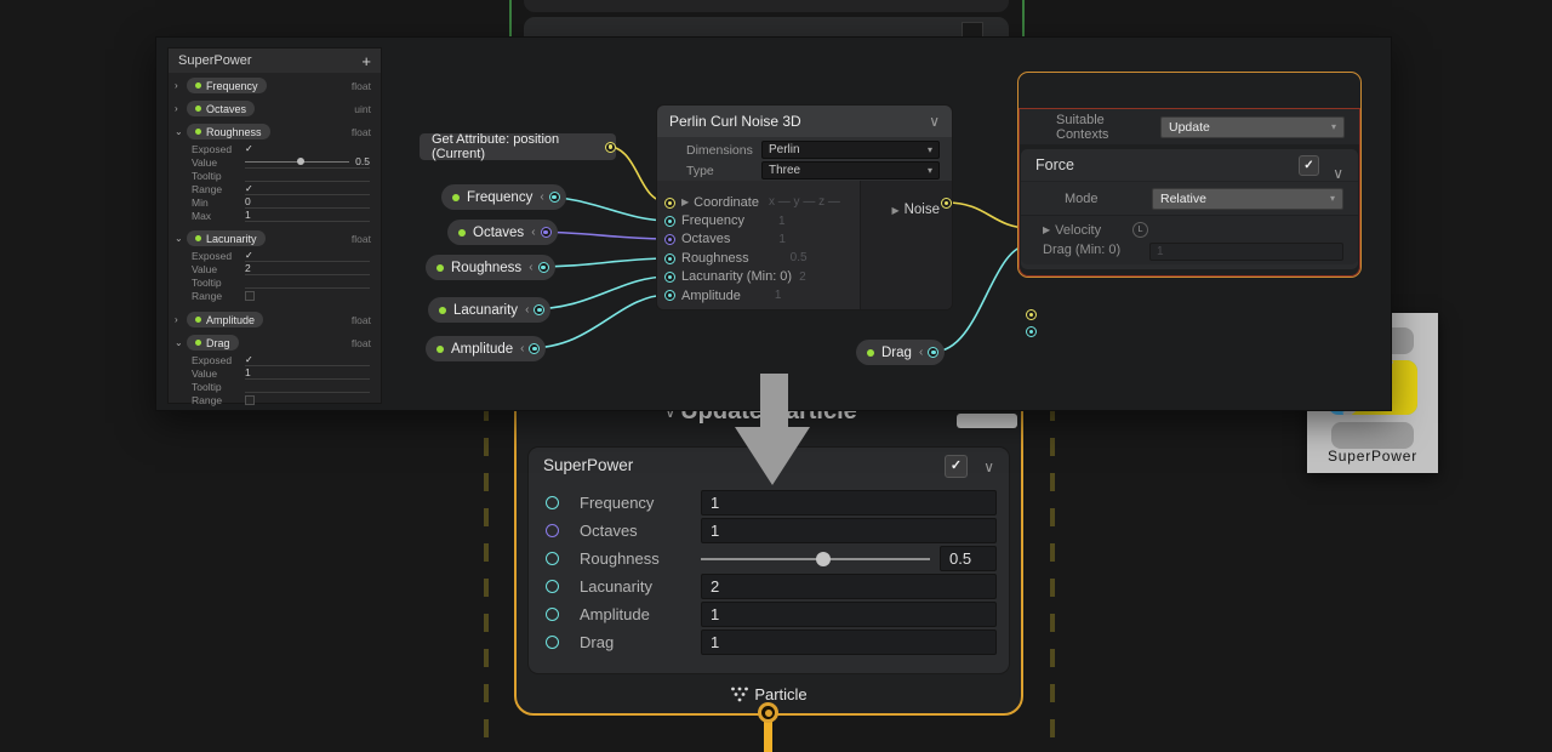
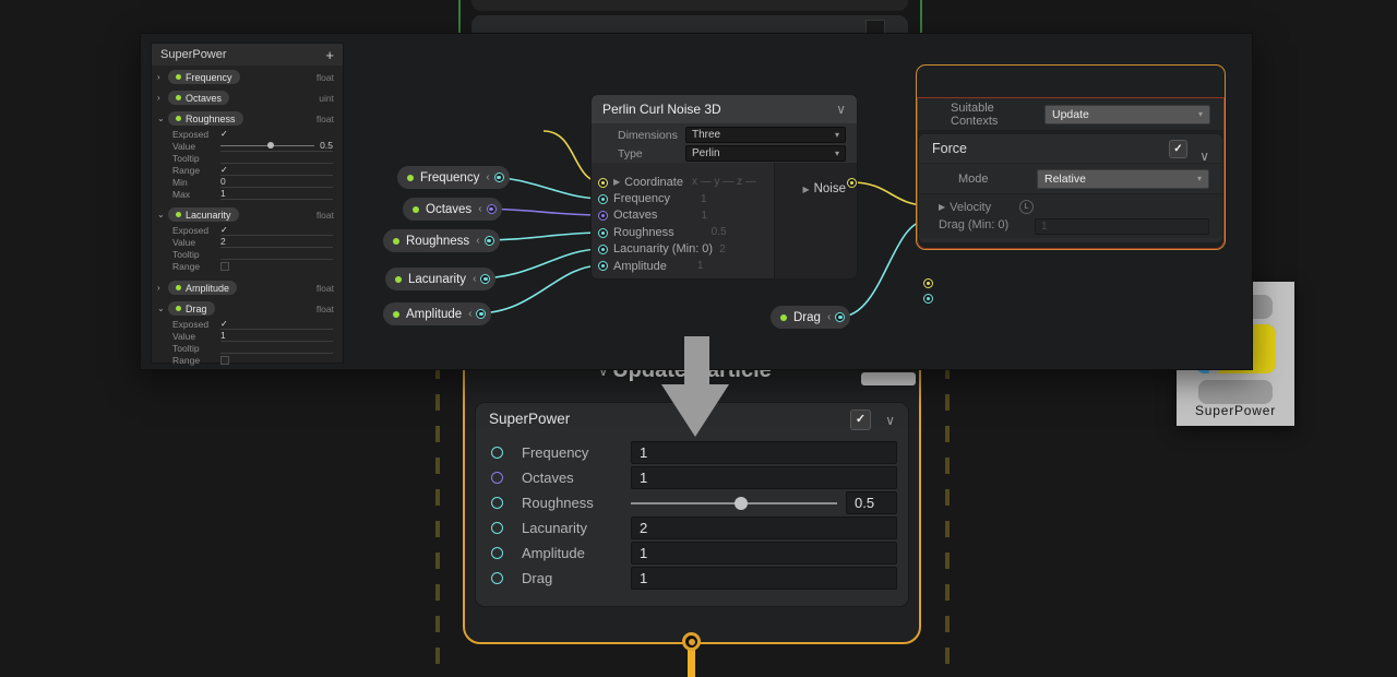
  ∨
  Updatearticle
  SuperPower
  ✓
  ∨
  Frequency
  1
  Octaves
  1
  Roughness
  0.5
  Lacunarity
  2
  Amplitude
  1
  Drag
  1
- Particle
  SuperPower
  SuperPower
  +
  ›
  Frequency
  float
  ›
  Octaves
  uint
  ⌄
  Roughness
  float
  Exposed
  ✓
  Value
  0.5
  Tooltip
  Range
  ✓
  Min
  0
  Max
  1
  ⌄
  Lacunarity
  float
  Exposed
  ✓
  Value
  2
  Tooltip
  Range
  ›
  Amplitude
  float
  ⌄
  Drag
  float
  Exposed
  ✓
  Value
  1
  Tooltip
  Range
- Get Attribute: position (Current)
  Frequency
  ‹
  Octaves
  ‹
  Roughness
  ‹
  Lacunarity
  ‹
  Amplitude
  ‹
  Drag
  ‹
  Perlin Curl Noise 3D
  ∨
  Dimensions
- Perlin
+ Three
  ▾
  Type
- Three
+ Perlin
  ▾
  ▶
  Coordinate
  x — y — z —
  Frequency
  1
  Octaves
  1
  Roughness
  0.5
  Lacunarity (Min: 0)
  2
  Amplitude
  1
  ▶
  Noise
  Suitable Contexts
  Update
  ▾
  Force
  ✓
  ∨
  Mode
  Relative
  ▾
  ▶
  Velocity
  Drag (Min: 0)
  1
